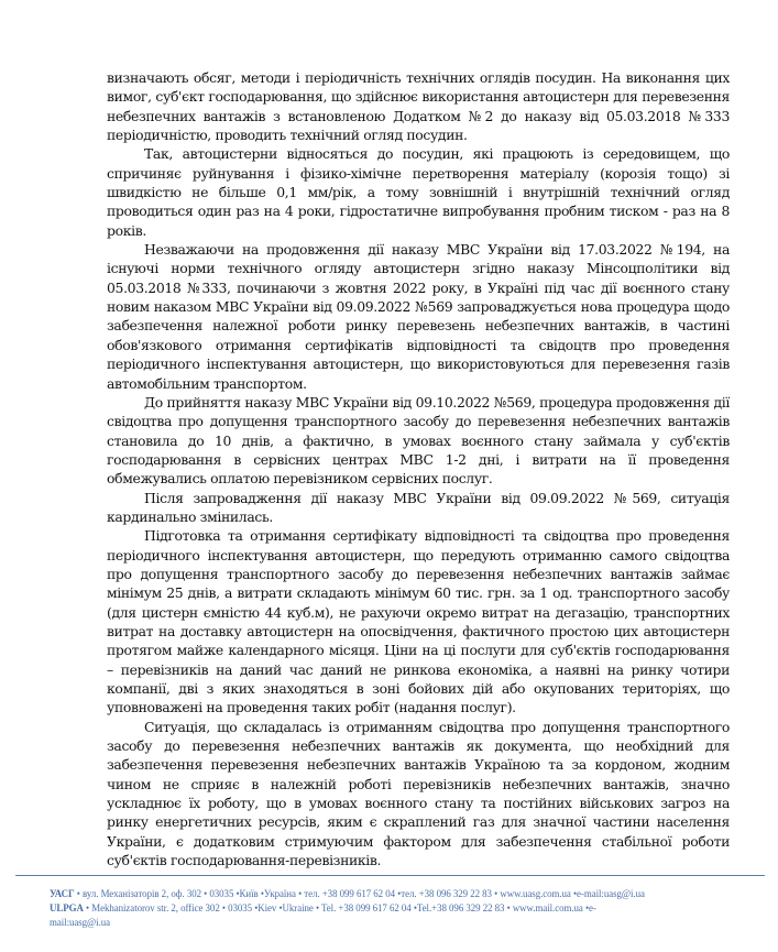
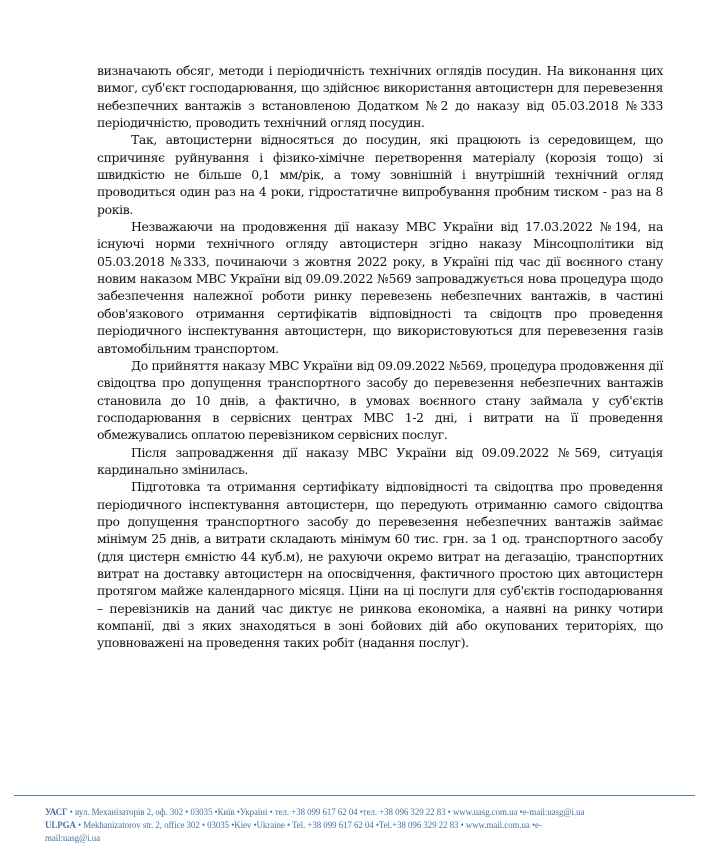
  визначають обсяг, методи і періодичність технічних оглядів посудин. На виконання цих вимог, суб'єкт господарювання, що здійснює використання автоцистерн для перевезення небезпечних вантажів з встановленою Додатком №2 до наказу від 05.03.2018 №333 періодичністю, проводить технічний огляд посудин.
  Так, автоцистерни відносяться до посудин, які працюють із середовищем, що спричиняє руйнування і фізико-хімічне перетворення матеріалу (корозія тощо) зі швидкістю не більше 0,1 мм/рік, а тому зовнішній і внутрішній технічний огляд проводиться один раз на 4 роки, гідростатичне випробування пробним тиском - раз на 8 років.
  Незважаючи на продовження дії наказу МВС України від 17.03.2022 №194, на існуючі норми технічного огляду автоцистерн згідно наказу Мінсоцполітики від 05.03.2018 №333, починаючи з жовтня 2022 року, в Україні під час дії воєнного стану новим наказом МВС України від 09.09.2022 №569 запроваджується нова процедура щодо забезпечення належної роботи ринку перевезень небезпечних вантажів, в частині обов'язкового отримання сертифікатів відповідності та свідоцтв про проведення періодичного інспектування автоцистерн, що використовуються для перевезення газів автомобільним транспортом.
- До прийняття наказу МВС України від 09.10.2022 №569, процедура продовження дії свідоцтва про допущення транспортного засобу до перевезення небезпечних вантажів становила до 10 днів, а фактично, в умовах воєнного стану займала у суб'єктів господарювання в сервісних центрах МВС 1-2 дні, і витрати на її проведення обмежувались оплатою перевізником сервісних послуг.
+ До прийняття наказу МВС України від 09.09.2022 №569, процедура продовження дії свідоцтва про допущення транспортного засобу до перевезення небезпечних вантажів становила до 10 днів, а фактично, в умовах воєнного стану займала у суб'єктів господарювання в сервісних центрах МВС 1-2 дні, і витрати на її проведення обмежувались оплатою перевізником сервісних послуг.
  Після запровадження дії наказу МВС України від 09.09.2022 №569, ситуація кардинально змінилась.
- Підготовка та отримання сертифікату відповідності та свідоцтва про проведення періодичного інспектування автоцистерн, що передують отриманню самого свідоцтва про допущення транспортного засобу до перевезення небезпечних вантажів займає мінімум 25 днів, а витрати складають мінімум 60 тис. грн. за 1 од. транспортного засобу (для цистерн ємністю 44 куб.м), не рахуючи окремо витрат на дегазацію, транспортних витрат на доставку автоцистерн на опосвідчення, фактичного простою цих автоцистерн протягом майже календарного місяця. Ціни на ці послуги для суб'єктів господарювання – перевізників на даний час даний не ринкова економіка, а наявні на ринку чотири компанії, дві з яких знаходяться в зоні бойових дій або окупованих територіях, що уповноважені на проведення таких робіт (надання послуг).
+ Підготовка та отримання сертифікату відповідності та свідоцтва про проведення періодичного інспектування автоцистерн, що передують отриманню самого свідоцтва про допущення транспортного засобу до перевезення небезпечних вантажів займає мінімум 25 днів, а витрати складають мінімум 60 тис. грн. за 1 од. транспортного засобу (для цистерн ємністю 44 куб.м), не рахуючи окремо витрат на дегазацію, транспортних витрат на доставку автоцистерн на опосвідчення, фактичного простою цих автоцистерн протягом майже календарного місяця. Ціни на ці послуги для суб'єктів господарювання – перевізників на даний час диктує не ринкова економіка, а наявні на ринку чотири компанії, дві з яких знаходяться в зоні бойових дій або окупованих територіях, що уповноважені на проведення таких робіт (надання послуг).
- Ситуація, що складалась із отриманням свідоцтва про допущення транспортного засобу до перевезення небезпечних вантажів як документа, що необхідний для забезпечення перевезення небезпечних вантажів Україною та за кордоном, жодним чином не сприяє в належній роботі перевізників небезпечних вантажів, значно ускладнює їх роботу, що в умовах воєнного стану та постійних військових загроз на ринку енергетичних ресурсів, яким є скраплений газ для значної частини населення України, є додатковим стримуючим фактором для забезпечення стабільної роботи суб'єктів господарювання-перевізників.
- УАСГ • вул. Механізаторів 2, оф. 302 • 03035 •Київ •Україна • тел. +38 099 617 62 04 •тел. +38 096 329 22 83 • www.uasg.com.ua •e-mail:uasg@i.ua
+ УАСГ • вул. Механізаторів 2, оф. 302 • 03035 •Київ •Україні • тел. +38 099 617 62 04 •тел. +38 096 329 22 83 • www.uasg.com.ua •e-mail:uasg@i.ua
  ULPGA • Mekhanizatorov str. 2, office 302 • 03035 •Kiev •Ukraine • Tel. +38 099 617 62 04 •Tel.+38 096 329 22 83 • www.mail.com.ua •e-
  mail:uasg@i.ua
